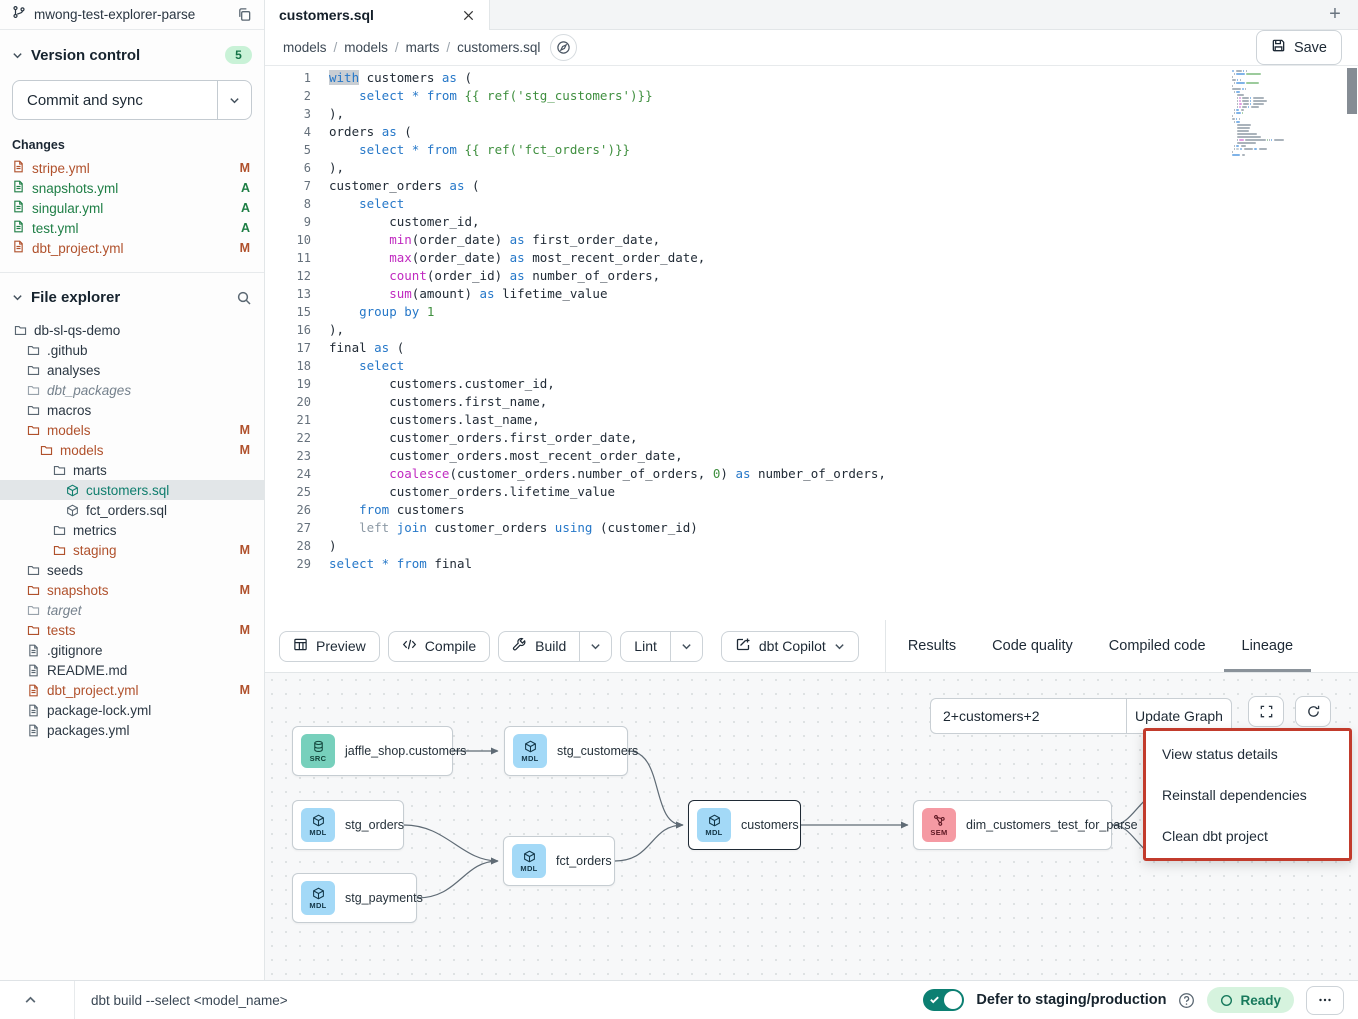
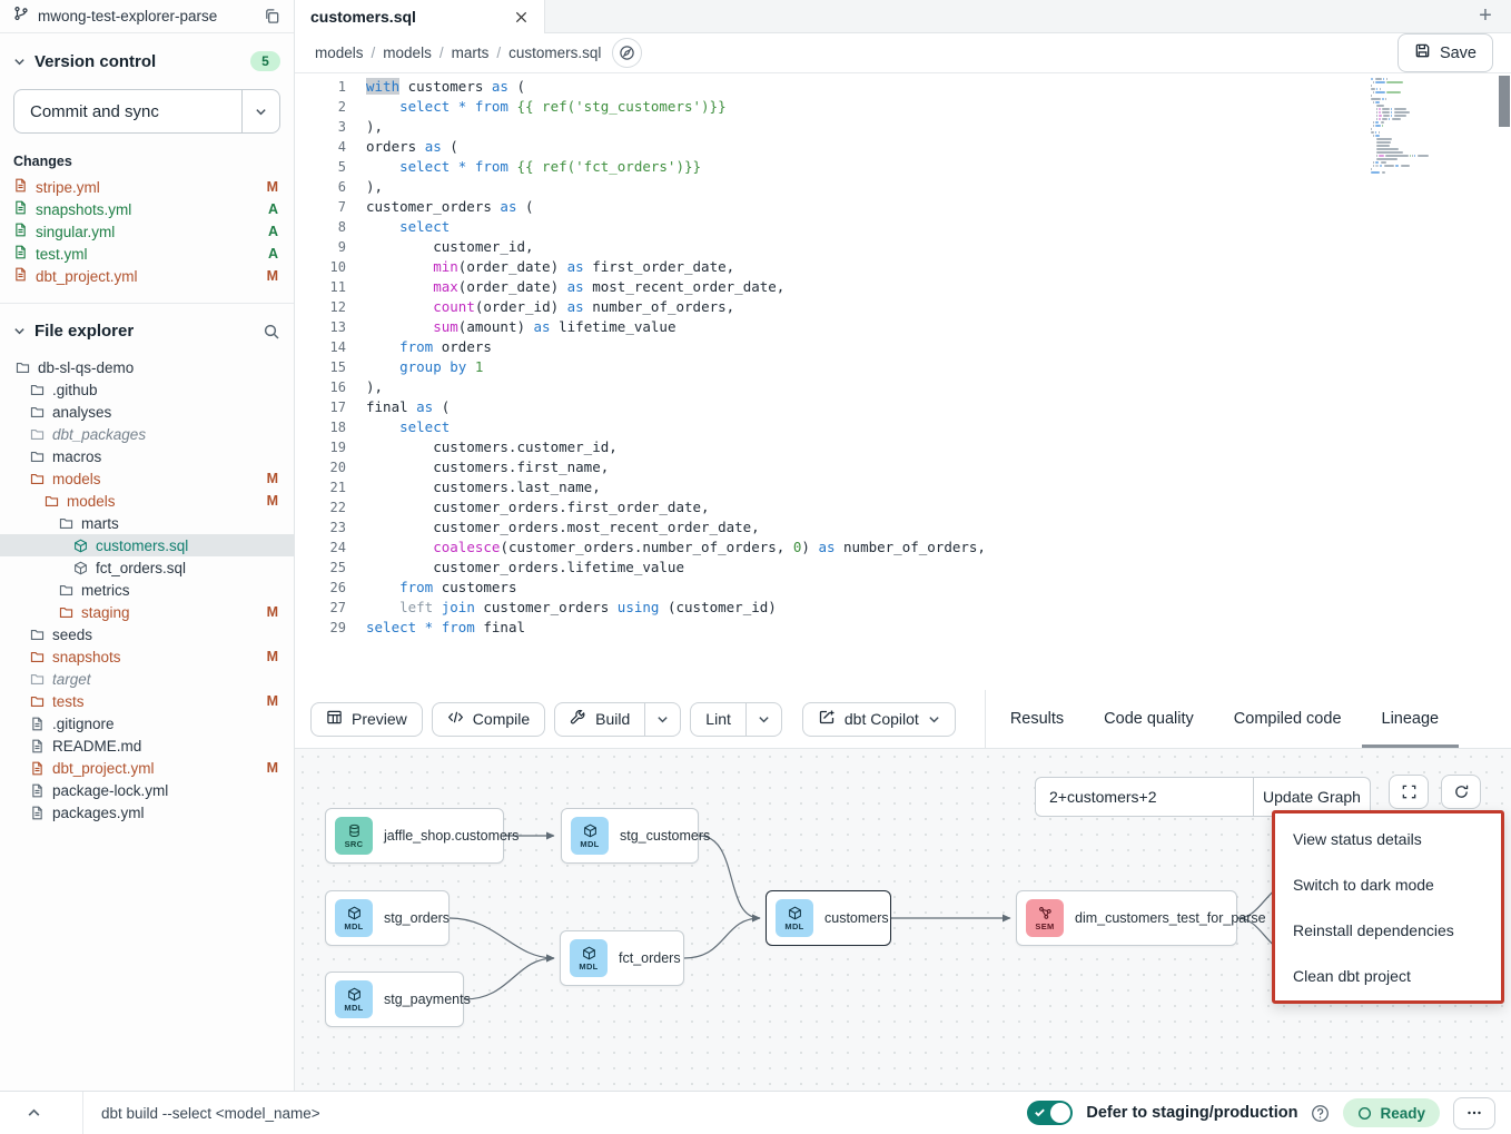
  mwong-test-explorer-parse
  Version control
  5
  Commit and sync
  Changes
  stripe.yml
  M
  snapshots.yml
  A
  singular.yml
  A
  test.yml
  A
  dbt_project.yml
  M
  File explorer
  db-sl-qs-demo
  .github
  analyses
  dbt_packages
  macros
  models
  M
  models
  M
  marts
  customers.sql
  fct_orders.sql
  metrics
  staging
  M
  seeds
  snapshots
  M
  target
  tests
  M
  .gitignore
  README.md
  dbt_project.yml
  M
  package-lock.yml
  packages.yml
  customers.sql
  +
  models
  /
  models
  /
  marts
  /
  customers.sql
  Save
  1
  with customers as (
  2
  select * from {{ ref('stg_customers')}}
  3
  ),
  4
  orders as (
  5
  select * from {{ ref('fct_orders')}}
  6
  ),
  7
  customer_orders as (
  8
  select
  9
  customer_id,
  10
  min(order_date) as first_order_date,
  11
  max(order_date) as most_recent_order_date,
  12
  count(order_id) as number_of_orders,
  13
  sum(amount) as lifetime_value
+ 14
+ from orders
  15
  group by 1
  16
  ),
  17
  final as (
  18
  select
  19
  customers.customer_id,
  20
  customers.first_name,
  21
  customers.last_name,
  22
  customer_orders.first_order_date,
  23
  customer_orders.most_recent_order_date,
  24
  coalesce(customer_orders.number_of_orders, 0) as number_of_orders,
  25
  customer_orders.lifetime_value
  26
  from customers
  27
  left join customer_orders using (customer_id)
- 28
- )
  29
  select * from final
  Preview
  Compile
  Build
  Lint
  dbt Copilot
  Results
  Code quality
  Compiled code
  Lineage
  SRC
  jaffle_shop.customers
  MDL
  stg_customers
  MDL
  stg_orders
  MDL
  stg_payments
  MDL
  fct_orders
  MDL
  customers
  SEM
  dim_customers_test_for_parse
  2+customers+2
  Update Graph
  View status details
+ Switch to dark mode
  Reinstall dependencies
  Clean dbt project
  dbt build --select <model_name>
  Defer to staging/production
  Ready
